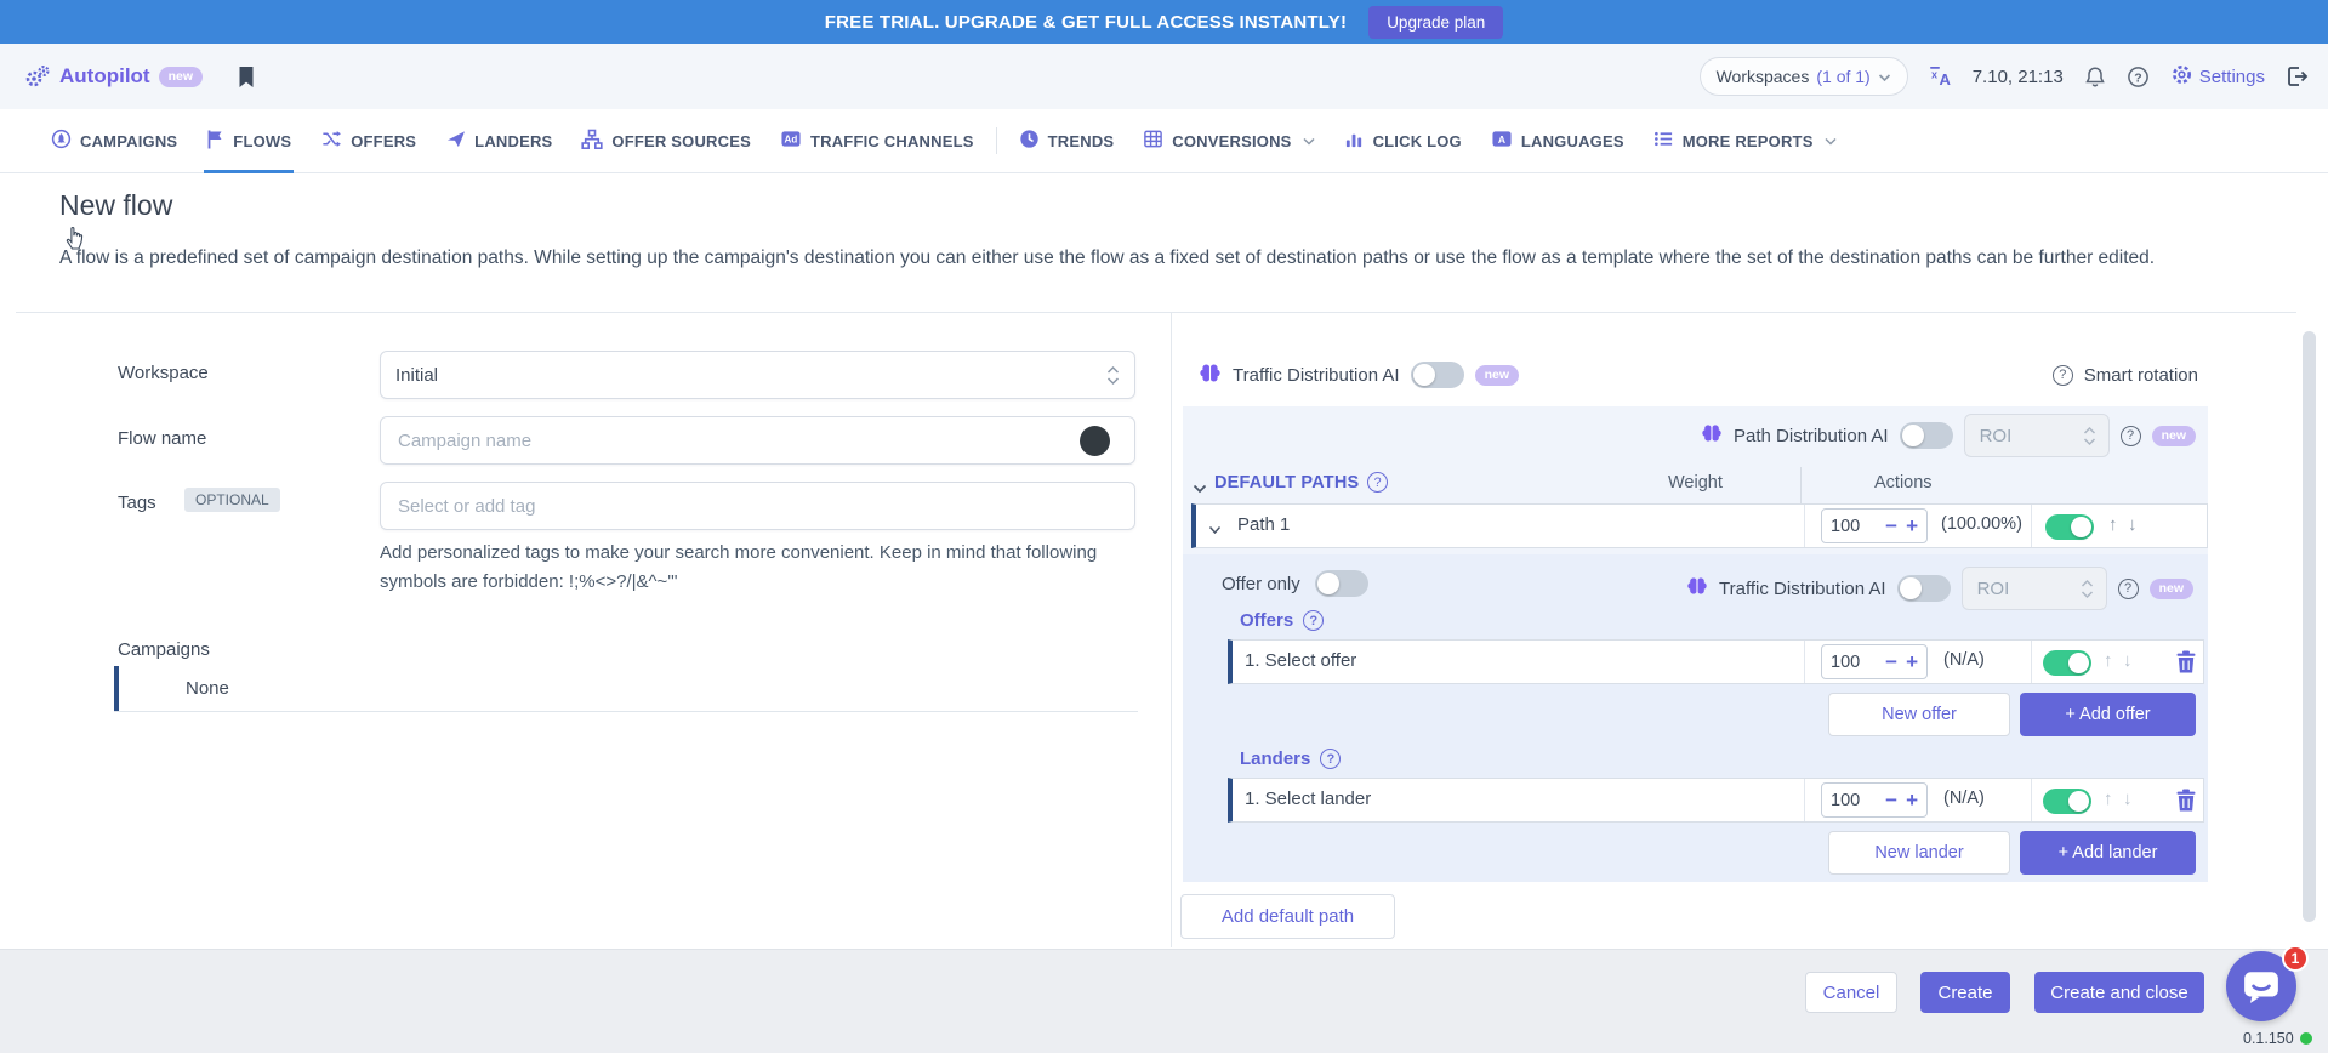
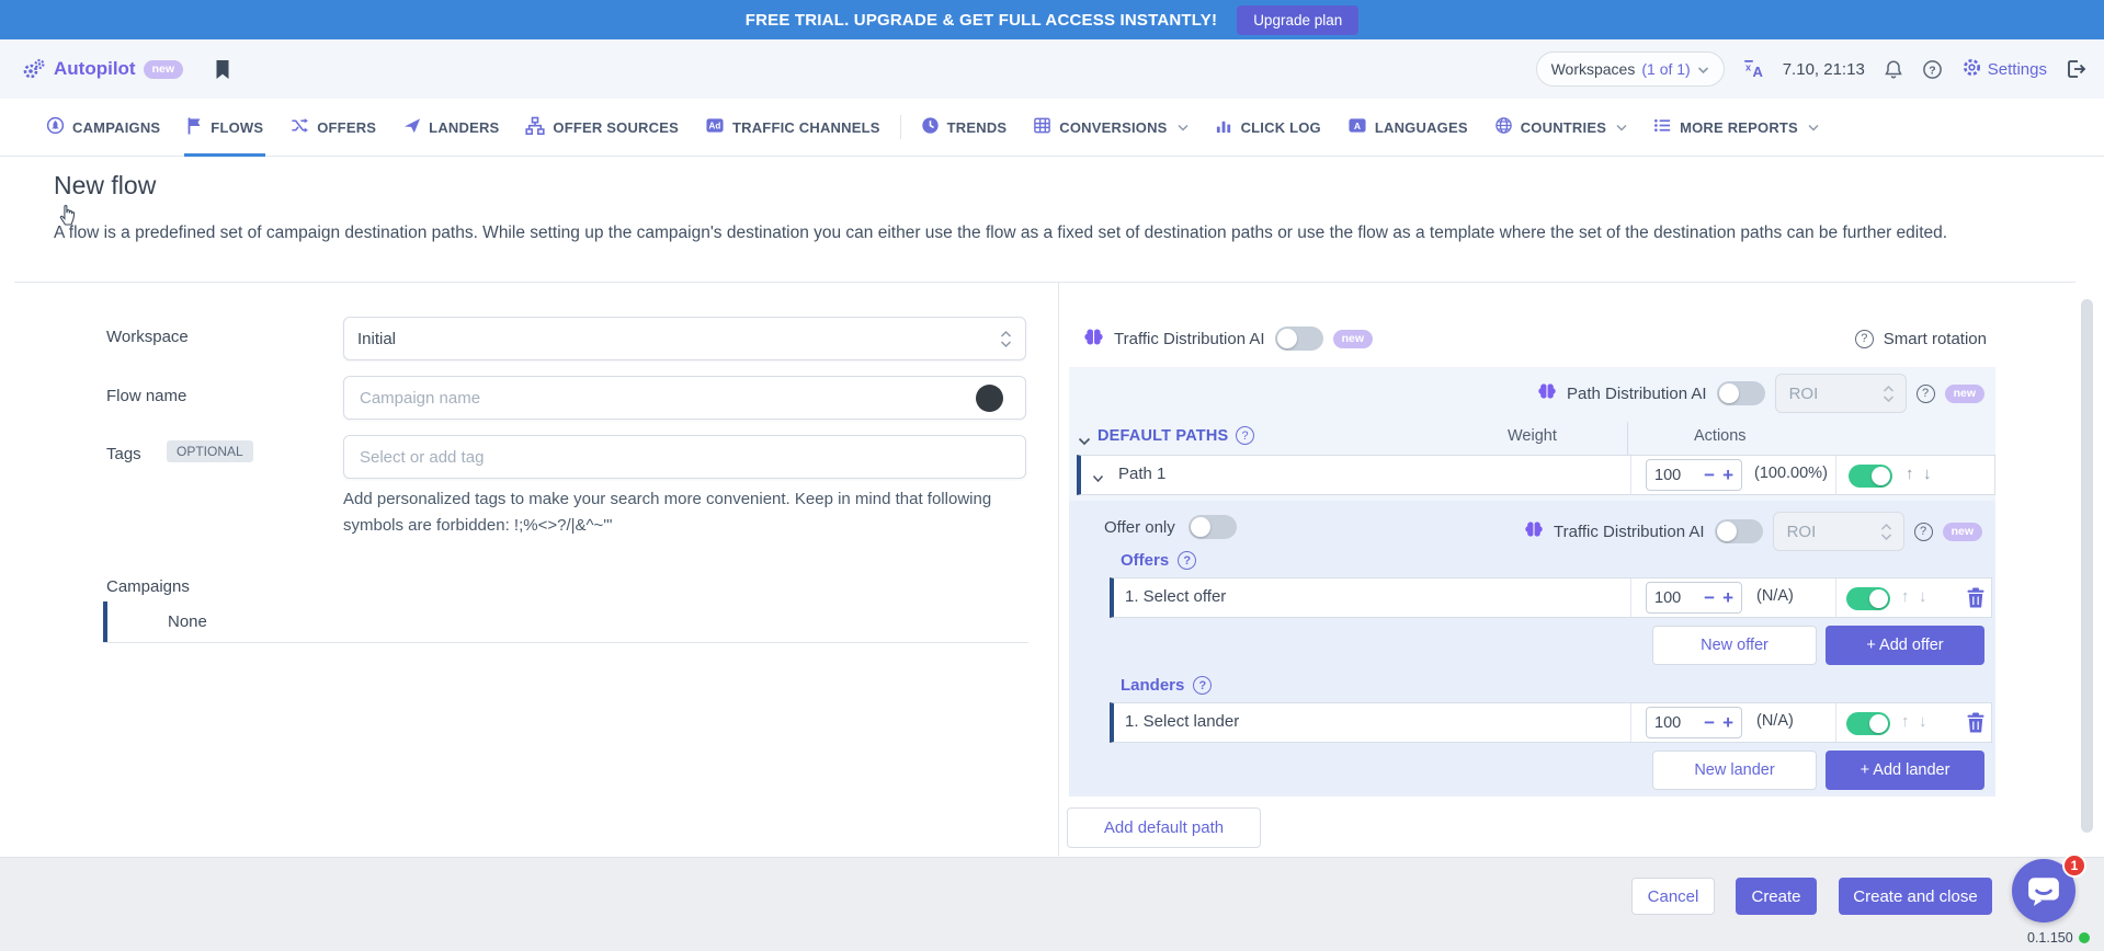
  FREE TRIAL. UPGRADE & GET FULL ACCESS INSTANTLY!
  Upgrade plan
  Autopilot
  new
  Workspaces
  (1 of 1)
  x
  A
  7.10, 21:13
  ?
  Settings
  CAMPAIGNS
  FLOWS
  OFFERS
  LANDERS
  OFFER SOURCES
  Ad
  TRAFFIC CHANNELS
  TRENDS
  CONVERSIONS
  CLICK LOG
  A
  LANGUAGES
+ COUNTRIES
  MORE REPORTS
  New flow
  A flow is a predefined set of campaign destination paths. While setting up the campaign's destination you can either use the flow as a fixed set of destination paths or use the flow as a template where the set of the destination paths can be further edited.
  Workspace
  Initial
  Flow name
  Campaign name
  Tags
  OPTIONAL
  Select or add tag
  Add personalized tags to make your search more convenient. Keep in mind that following symbols are forbidden: !;%<>?/|&^~'"
  Campaigns
  None
  Traffic Distribution AI
  new
  ?
  Smart rotation
  Path Distribution AI
  ROI
  ?
  new
  DEFAULT PATHS
  ?
  Weight
  Actions
  Path 1
  100
  −
  +
  (100.00%)
  ↑
  ↓
  Offer only
  Traffic Distribution AI
  ROI
  ?
  new
  Offers
  ?
  1. Select offer
  100
  −
  +
  (N/A)
  ↑
  ↓
  New offer
  + Add offer
  Landers
  ?
  1. Select lander
  100
  −
  +
  (N/A)
  ↑
  ↓
  New lander
  + Add lander
  Add default path
  Cancel
  Create
  Create and close
  1
  0.1.150
